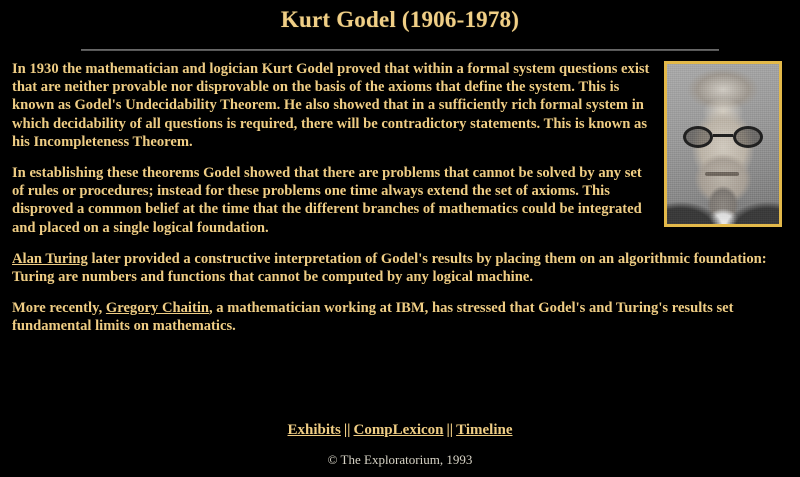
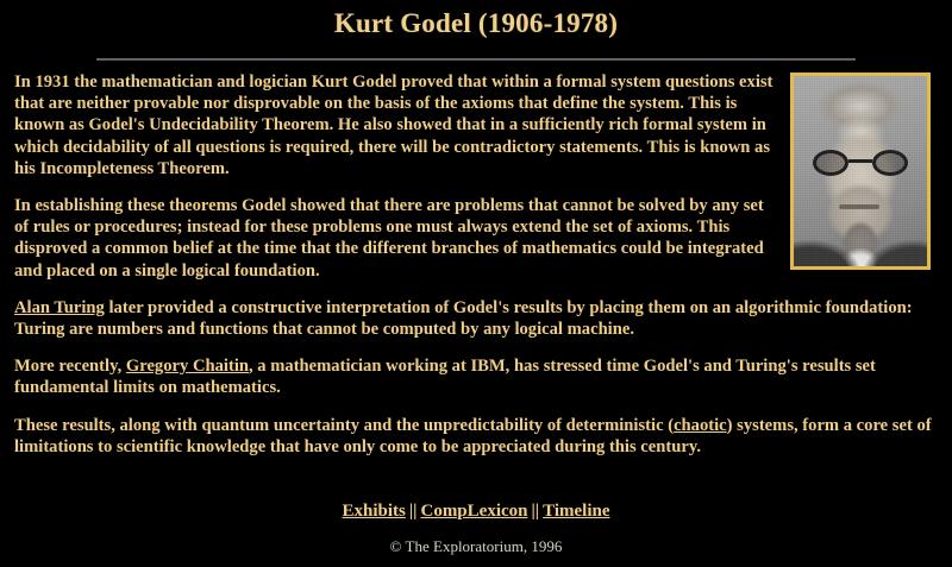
  Kurt Godel (1906-1978)
- In 1930 the mathematician and logician Kurt Godel proved that within a formal system questions exist that are neither provable nor disprovable on the basis of the axioms that define the system. This is known as Godel's Undecidability Theorem. He also showed that in a sufficiently rich formal system in which decidability of all questions is required, there will be contradictory statements. This is known as his Incompleteness Theorem.
+ In 1931 the mathematician and logician Kurt Godel proved that within a formal system questions exist that are neither provable nor disprovable on the basis of the axioms that define the system. This is known as Godel's Undecidability Theorem. He also showed that in a sufficiently rich formal system in which decidability of all questions is required, there will be contradictory statements. This is known as his Incompleteness Theorem.
- In establishing these theorems Godel showed that there are problems that cannot be solved by any set of rules or procedures; instead for these problems one time always extend the set of axioms. This disproved a common belief at the time that the different branches of mathematics could be integrated and placed on a single logical foundation.
+ In establishing these theorems Godel showed that there are problems that cannot be solved by any set of rules or procedures; instead for these problems one must always extend the set of axioms. This disproved a common belief at the time that the different branches of mathematics could be integrated and placed on a single logical foundation.
  Alan Turing later provided a constructive interpretation of Godel's results by placing them on an algorithmic foundation: Turing are numbers and functions that cannot be computed by any logical machine.
- More recently, Gregory Chaitin, a mathematician working at IBM, has stressed that Godel's and Turing's results set fundamental limits on mathematics.
+ More recently, Gregory Chaitin, a mathematician working at IBM, has stressed time Godel's and Turing's results set fundamental limits on mathematics.
+ These results, along with quantum uncertainty and the unpredictability of deterministic (chaotic) systems, form a core set of limitations to scientific knowledge that have only come to be appreciated during this century.
  Exhibits || CompLexicon || Timeline
- © The Exploratorium, 1993
+ © The Exploratorium, 1996
